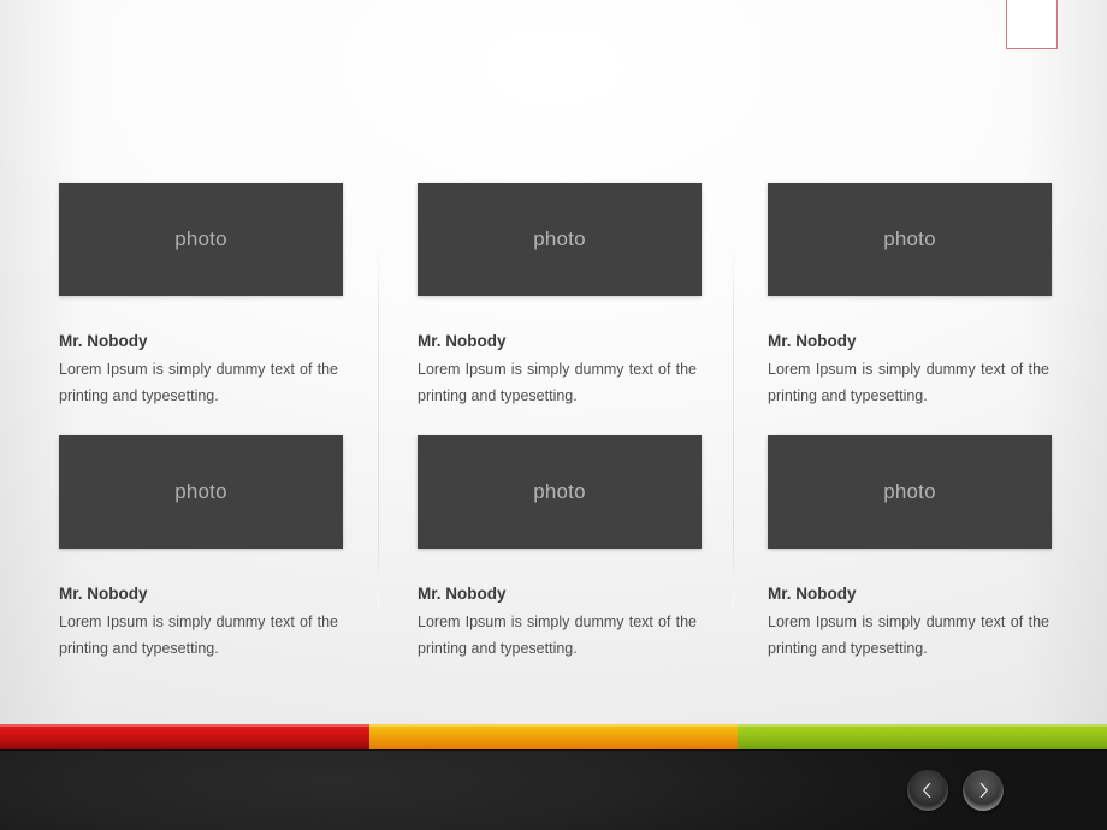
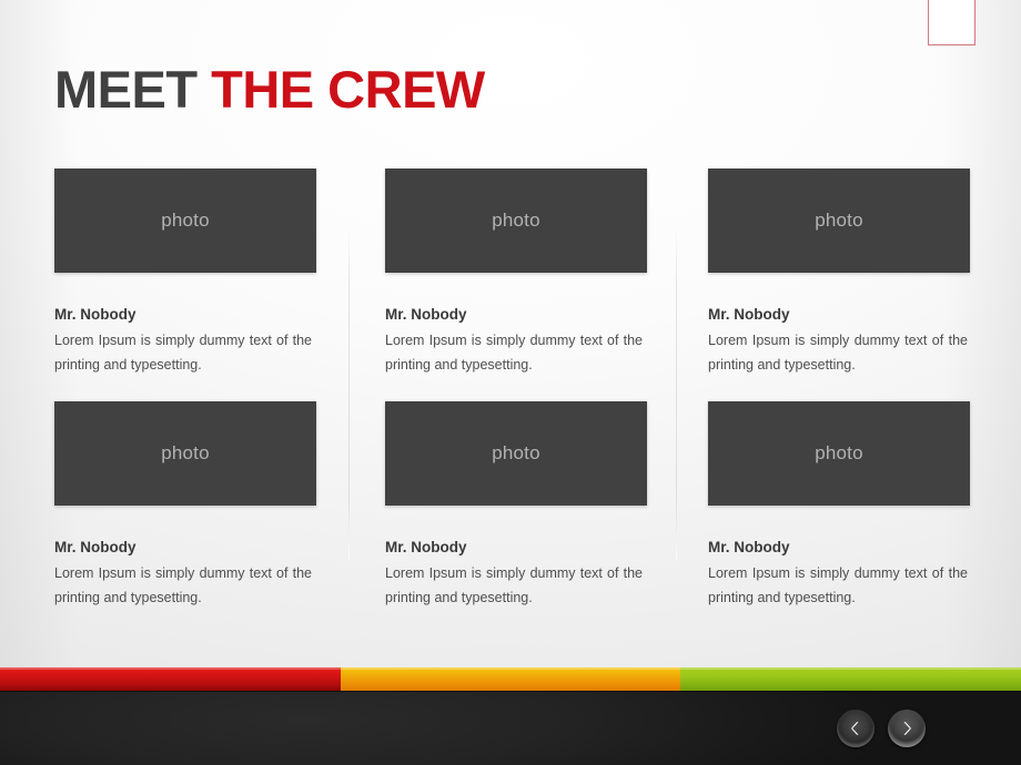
+ MEET THE CREW
  photo
  Mr. Nobody
  Lorem Ipsum is simply dummy text of the printing and typesetting.
  photo
  Mr. Nobody
  Lorem Ipsum is simply dummy text of the printing and typesetting.
  photo
  Mr. Nobody
  Lorem Ipsum is simply dummy text of the printing and typesetting.
  photo
  Mr. Nobody
  Lorem Ipsum is simply dummy text of the printing and typesetting.
  photo
  Mr. Nobody
  Lorem Ipsum is simply dummy text of the printing and typesetting.
  photo
  Mr. Nobody
  Lorem Ipsum is simply dummy text of the printing and typesetting.
